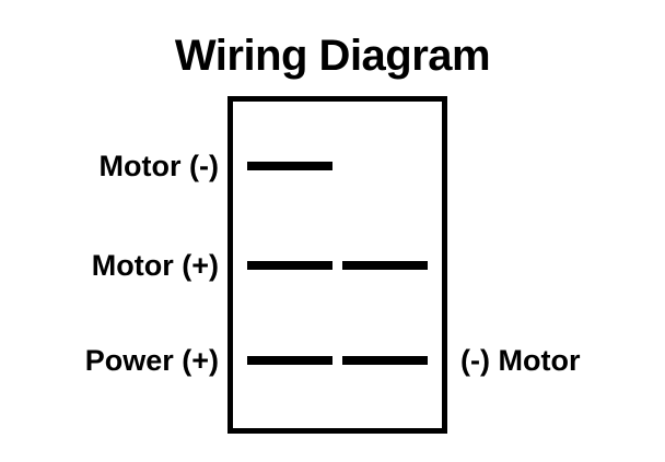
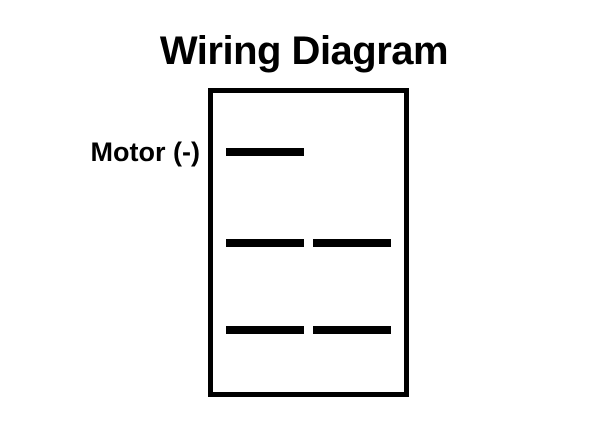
  Wiring Diagram
  Motor (-)
- Motor (+)
- Power (+)
- (-) Motor
